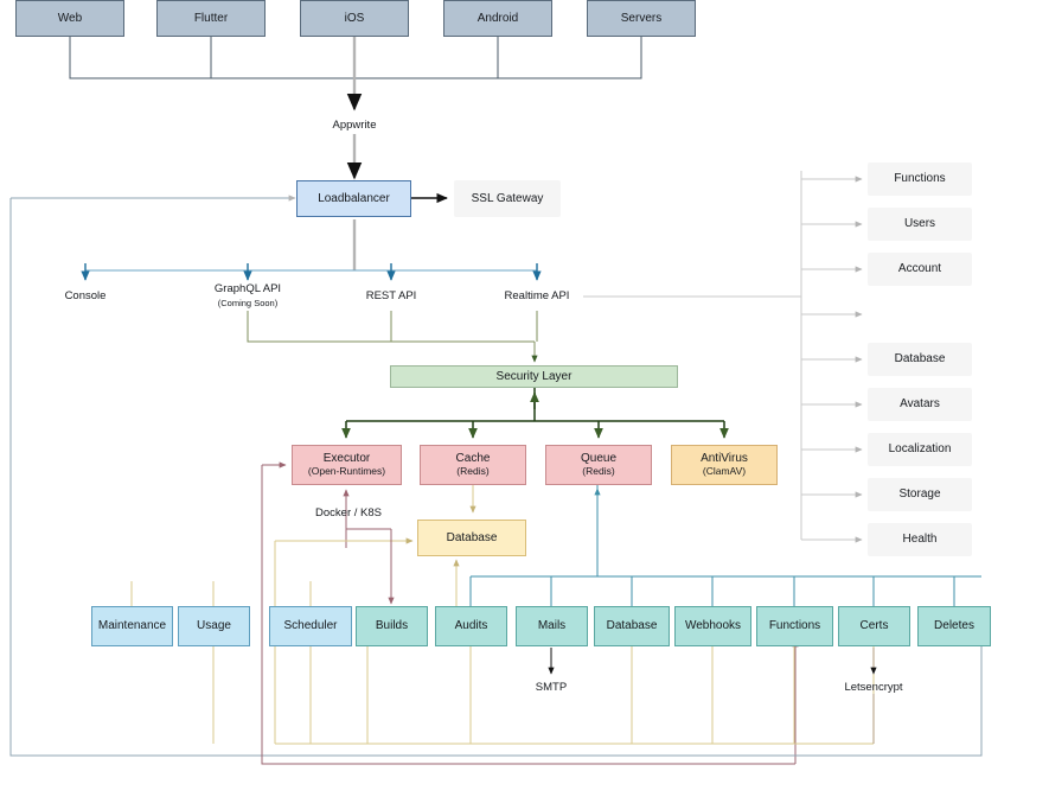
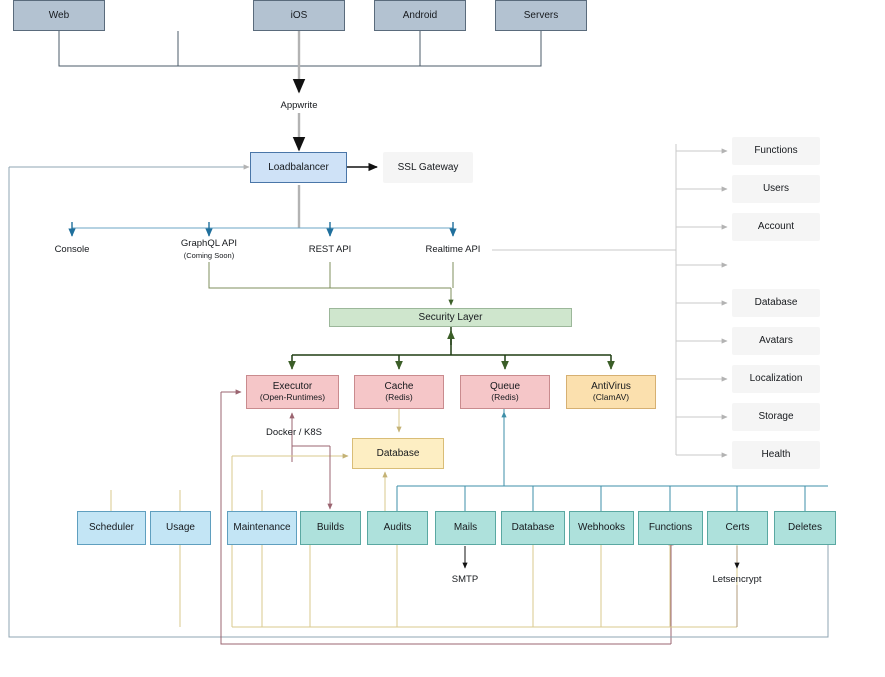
  Web
- Flutter
  iOS
  Android
  Servers
  Appwrite
  Loadbalancer
  SSL Gateway
  Console
  GraphQL API
  (Coming Soon)
  REST API
  Realtime API
  Security Layer
  Executor
  (Open-Runtimes)
  Cache
  (Redis)
  Queue
  (Redis)
  AntiVirus
  (ClamAV)
  Docker / K8S
  Database
- Maintenance
+ Scheduler
  Usage
- Scheduler
+ Maintenance
  Builds
  Audits
  Mails
  Database
  Webhooks
  Functions
  Certs
  Deletes
  SMTP
  Letsencrypt
  Functions
  Users
  Account
  Database
  Avatars
  Localization
  Storage
  Health
